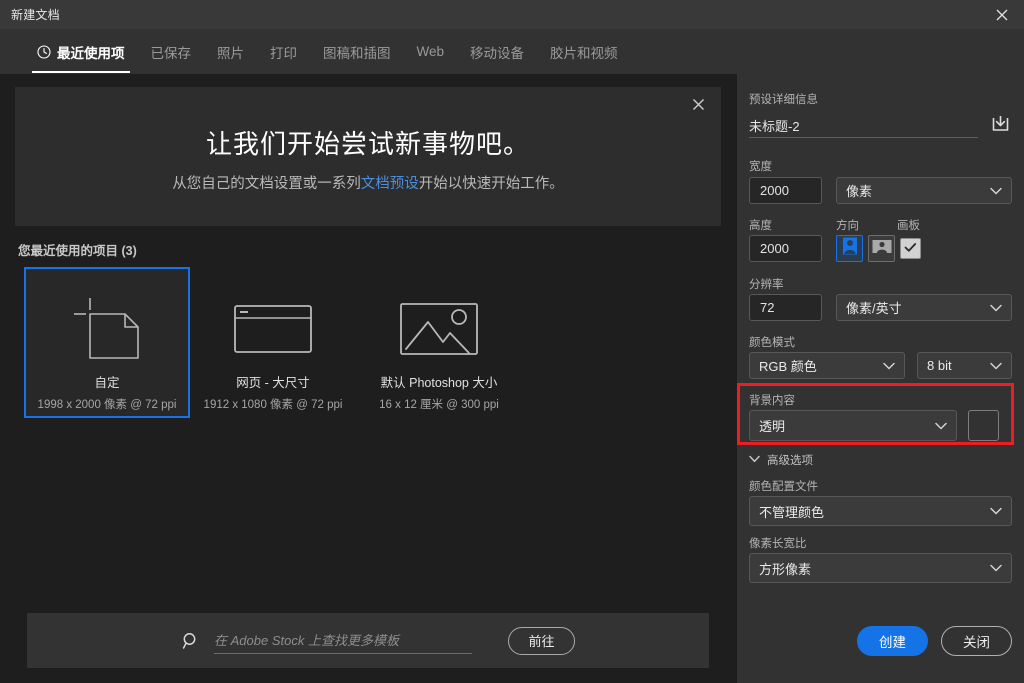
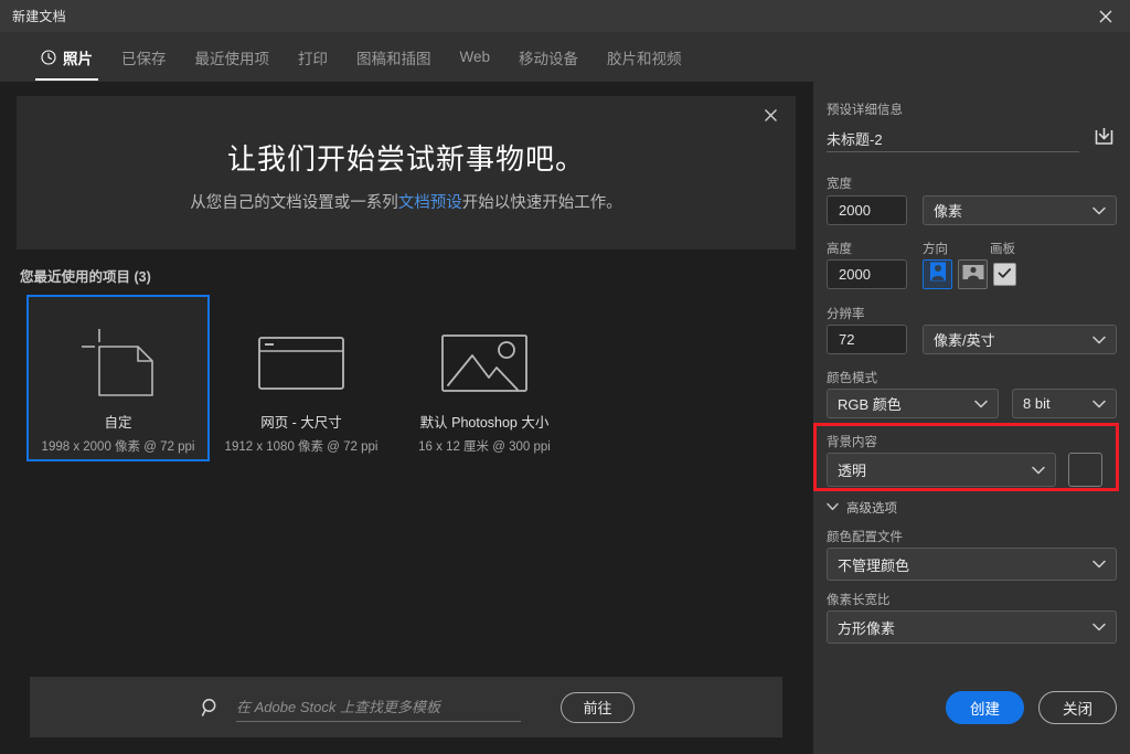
  新建文档
- 最近使用项
+ 照片
  已保存
- 照片
+ 最近使用项
  打印
  图稿和插图
  Web
  移动设备
  胶片和视频
  让我们开始尝试新事物吧。
  从您自己的文档设置或一系列文档预设开始以快速开始工作。
  您最近使用的项目 (3)
  自定
  1998 x 2000 像素 @ 72 ppi
  网页 - 大尺寸
  1912 x 1080 像素 @ 72 ppi
  默认 Photoshop 大小
  16 x 12 厘米 @ 300 ppi
  在 Adobe Stock 上查找更多模板
  前往
  预设详细信息
  未标题-2
  宽度
  2000
  像素
  高度
  方向
  画板
  2000
  分辨率
  72
  像素/英寸
  颜色模式
  RGB 颜色
  8 bit
  背景内容
  透明
  高级选项
  颜色配置文件
  不管理颜色
  像素长宽比
  方形像素
  创建
  关闭
